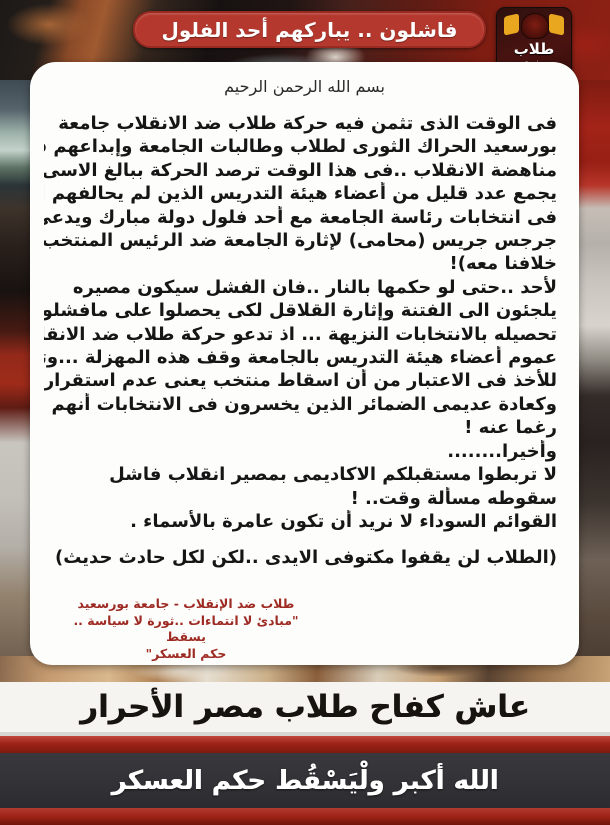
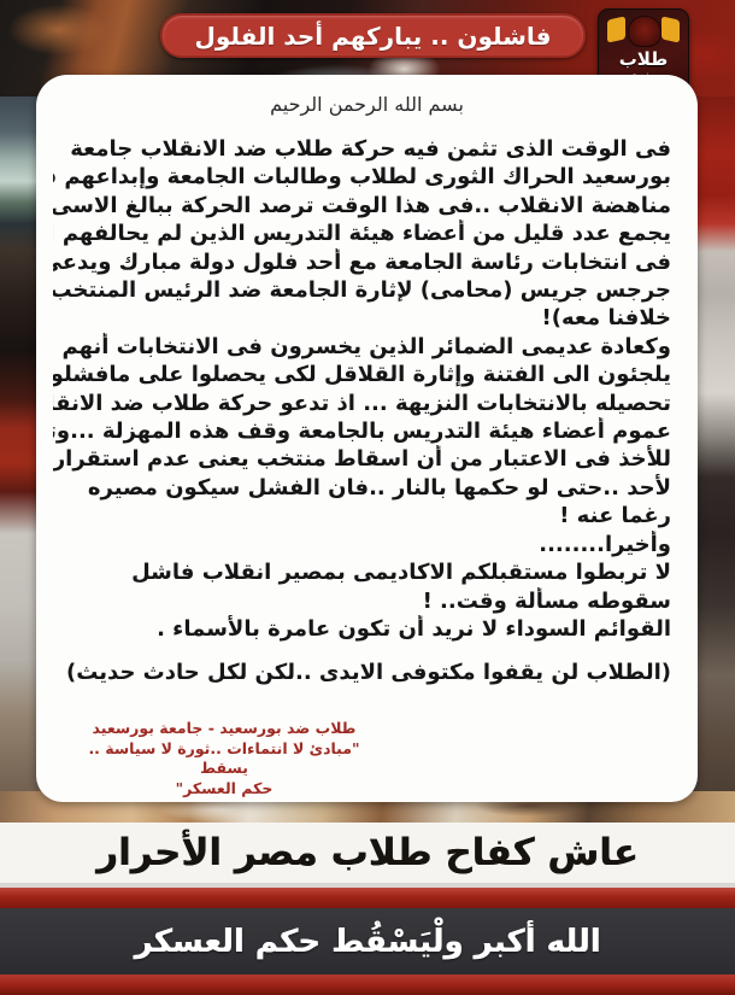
  فاشلون .. يباركهم أحد الفلول
  طلاب
  بسم الله الرحمن الرحيم
  فى الوقت الذى تثمن فيه حركة طلاب ضد الانقلاب جامعة
  بورسعيد الحراك الثورى لطلاب وطالبات الجامعة وإبداعهم
  مناهضة الانقلاب ..فى هذا الوقت ترصد الحركة ببالغ الاسى
  يجمع عدد قليل من أعضاء هيئة التدريس الذين لم يحالفهم
  فى انتخابات رئاسة الجامعة مع أحد فلول دولة مبارك ويدع
  جرجس جريس (محامى) لإثارة الجامعة ضد الرئيس المنتخب
  خلافنا معه)!
- لأحد ..حتى لو حكمها بالنار ..فان الفشل سيكون مصيره
+ وكعادة عديمى الضمائر الذين يخسرون فى الانتخابات أنهم
  يلجئون الى الفتنة وإثارة القلاقل لكى يحصلوا على مافشلو
  تحصيله بالانتخابات النزيهة ... اذ تدعو حركة طلاب ضد الانق
  عموم أعضاء هيئة التدريس بالجامعة وقف هذه المهزلة ...وت
  للأخذ فى الاعتبار من أن اسقاط منتخب يعنى عدم استقرار
- وكعادة عديمى الضمائر الذين يخسرون فى الانتخابات أنهم
+ لأحد ..حتى لو حكمها بالنار ..فان الفشل سيكون مصيره
  رغما عنه !
  وأخيرا........
  لا تربطوا مستقبلكم الاكاديمى بمصير انقلاب فاشل
  سقوطه مسألة وقت.. !
  القوائم السوداء لا نريد أن تكون عامرة بالأسماء .
  (الطلاب لن يقفوا مكتوفى الايدى ..لكن لكل حادث حديث)
- طلاب ضد الإنقلاب - جامعة بورسعيد
+ طلاب ضد بورسعيد - جامعة بورسعيد
  "مبادئ لا انتماءات ..ثورة لا سياسة .. يسقط
  حكم العسكر"
  عاش كفاح طلاب مصر الأحرار
  الله أكبر ولْيَسْقُط حكم العسكر
